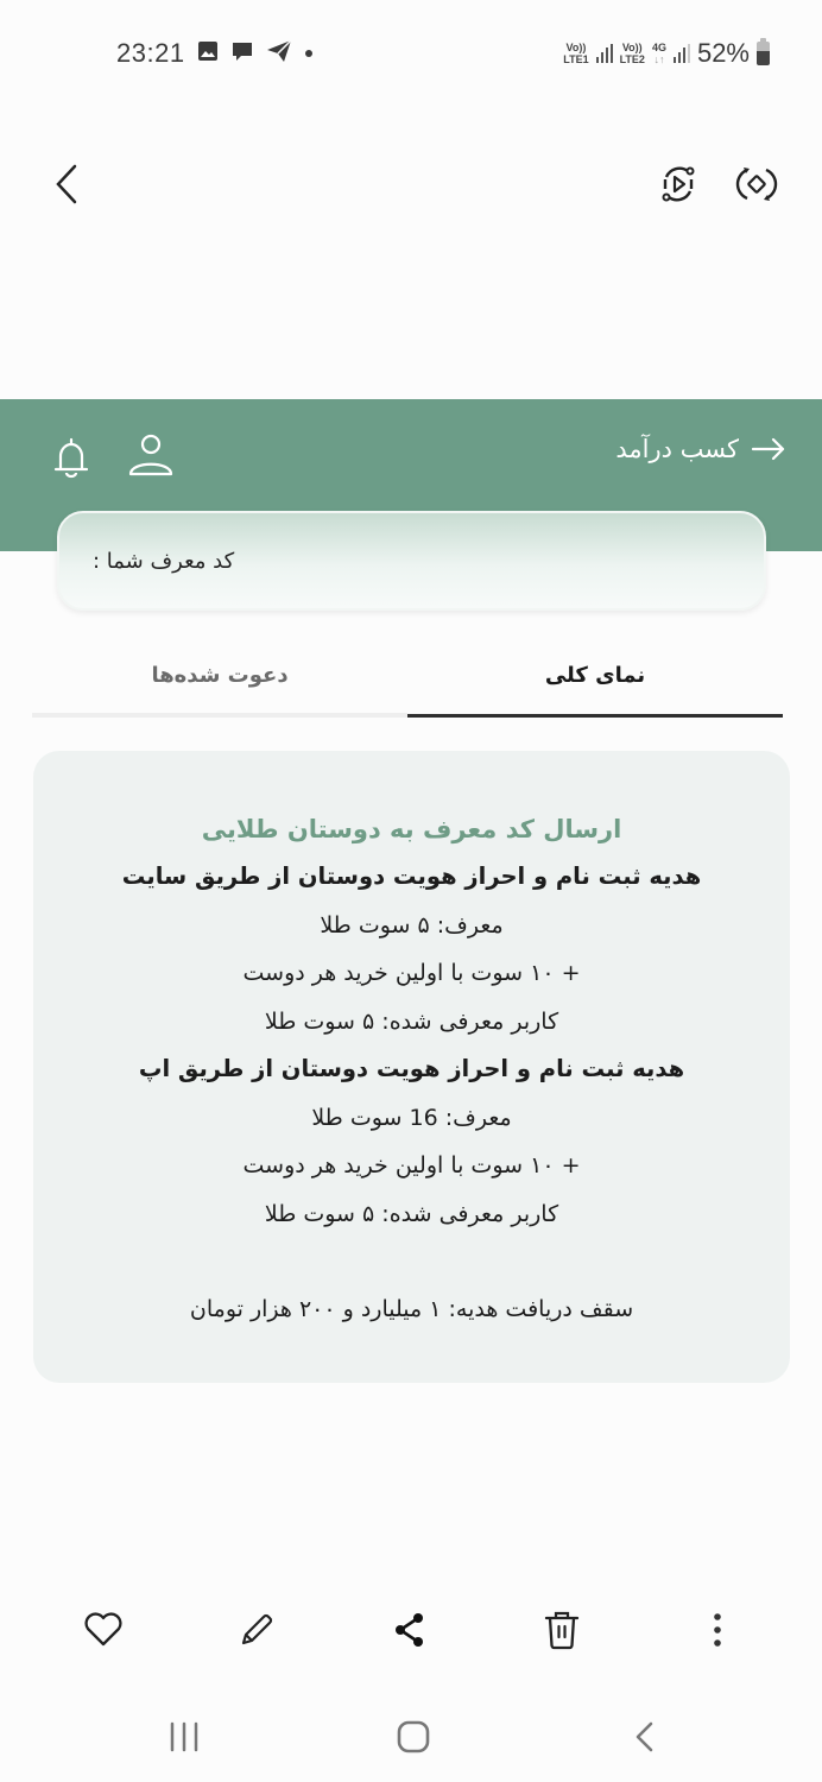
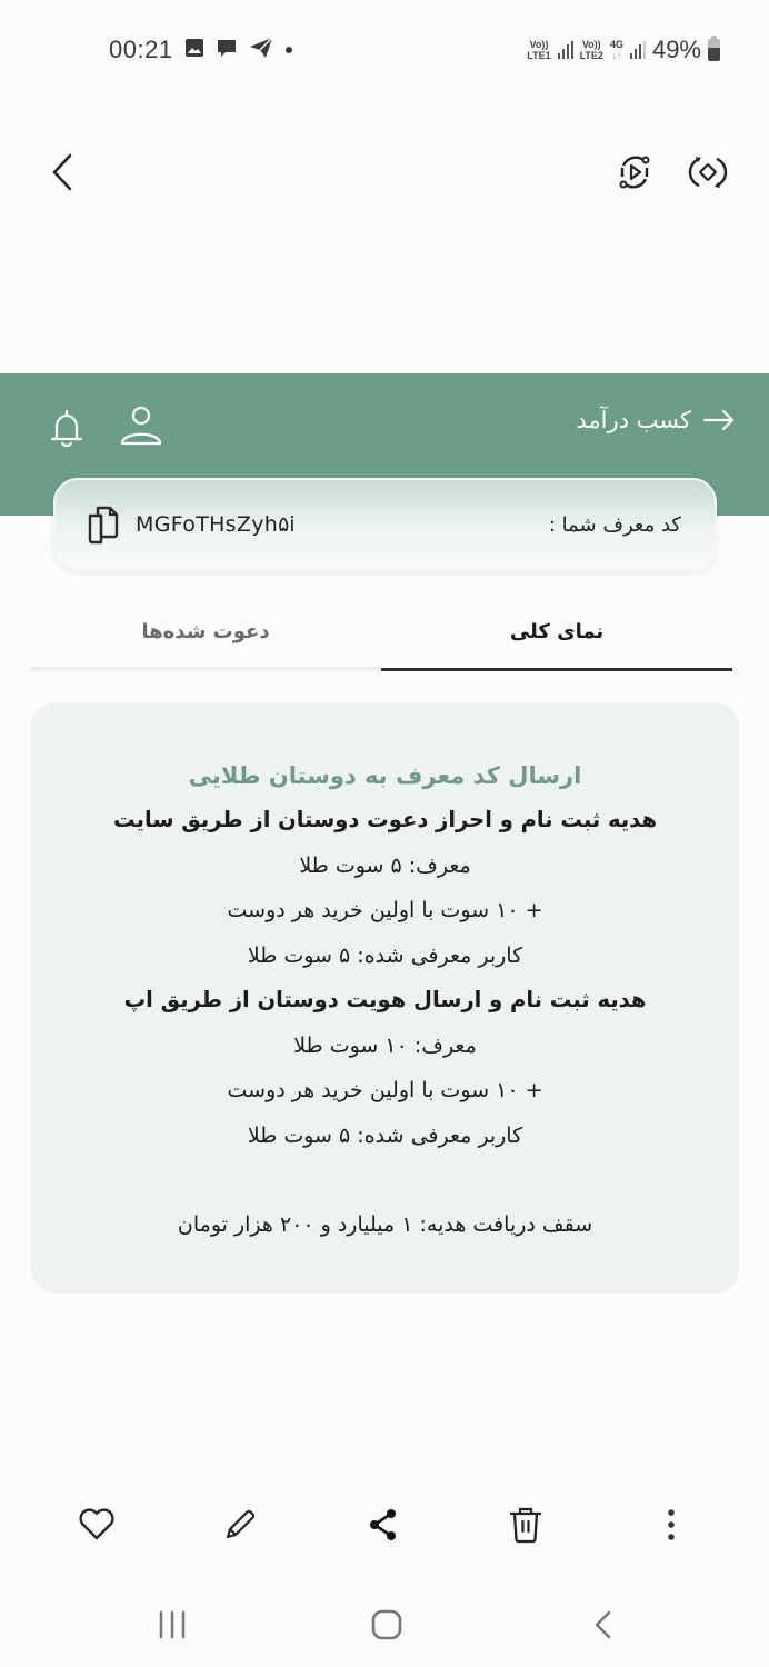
- 23:21
+ 00:21
  Vo))
  LTE1
  Vo))
  LTE2
  4G
  ↓↑
- 52%
+ 49%
  کسب درآمد
+ MGFoTHsZyh۵i
  کد معرف شما :
  نمای کلی
  دعوت شده‌ها
  ارسال کد معرف به دوستان طلایی
- هدیه ثبت نام و احراز هویت دوستان از طریق سایت
+ هدیه ثبت نام و احراز دعوت دوستان از طریق سایت
  معرف: ۵ سوت طلا
  + ۱۰ سوت با اولین خرید هر دوست
  کاربر معرفی شده: ۵ سوت طلا
- هدیه ثبت نام و احراز هویت دوستان از طریق اپ
+ هدیه ثبت نام و ارسال هویت دوستان از طریق اپ
- معرف: 16 سوت طلا
+ معرف: ۱۰ سوت طلا
  + ۱۰ سوت با اولین خرید هر دوست
  کاربر معرفی شده: ۵ سوت طلا
  سقف دریافت هدیه: ۱ میلیارد و ۲۰۰ هزار تومان
